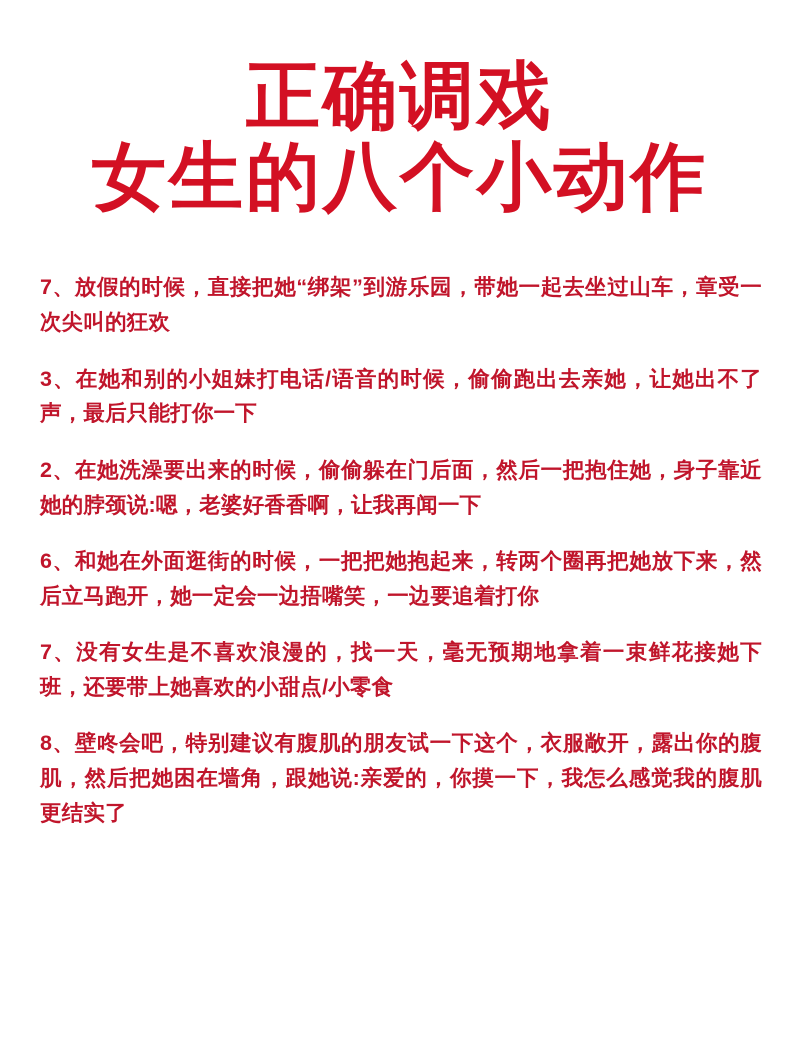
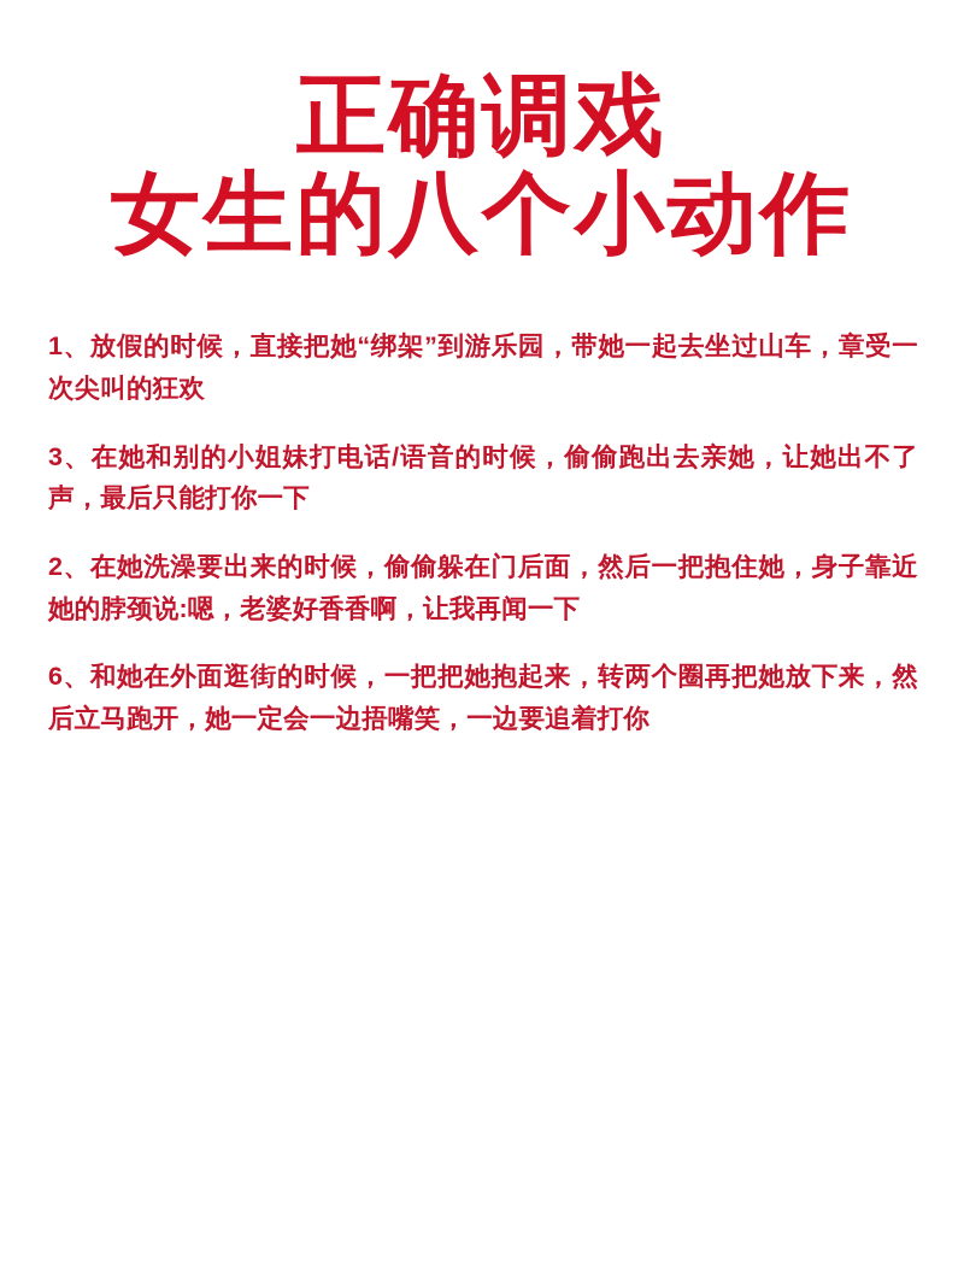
  正确调戏
  女生的八个小动作
- 7、放假的时候，直接把她“绑架”到游乐园，带她一起去坐过山车，章受一次尖叫的狂欢
+ 1、放假的时候，直接把她“绑架”到游乐园，带她一起去坐过山车，章受一次尖叫的狂欢
  3、在她和别的小姐妹打电话/语音的时候，偷偷跑出去亲她，让她出不了声，最后只能打你一下
  2、在她洗澡要出来的时候，偷偷躲在门后面，然后一把抱住她，身子靠近她的脖颈说:嗯，老婆好香香啊，让我再闻一下
  6、和她在外面逛街的时候，一把把她抱起来，转两个圈再把她放下来，然后立马跑开，她一定会一边捂嘴笑，一边要追着打你
- 7、没有女生是不喜欢浪漫的，找一天，毫无预期地拿着一束鲜花接她下班，还要带上她喜欢的小甜点/小零食
- 8、壁咚会吧，特别建议有腹肌的朋友试一下这个，衣服敞开，露出你的腹肌，然后把她困在墙角，跟她说:亲爱的，你摸一下，我怎么感觉我的腹肌更结实了
